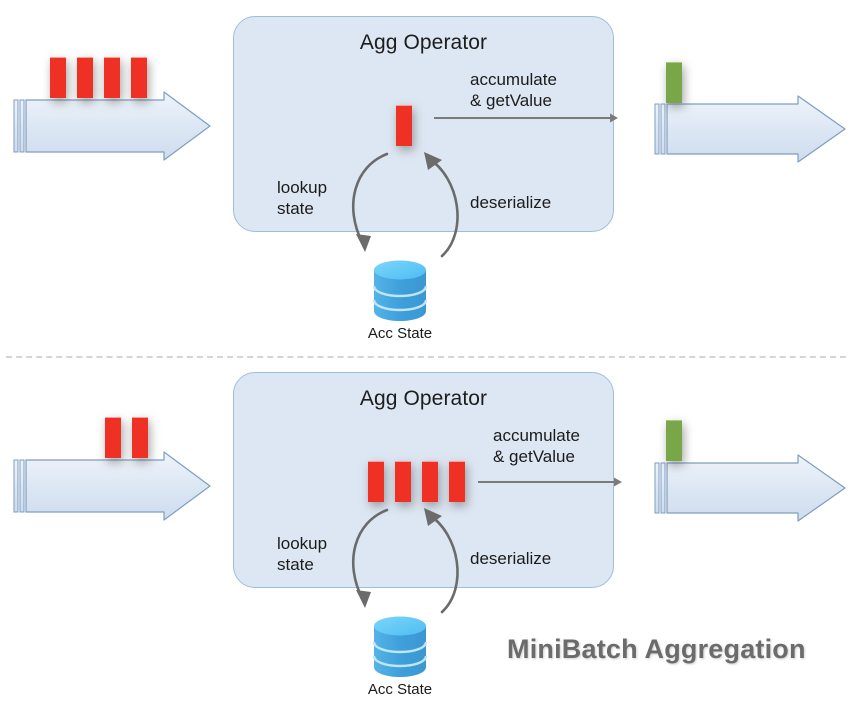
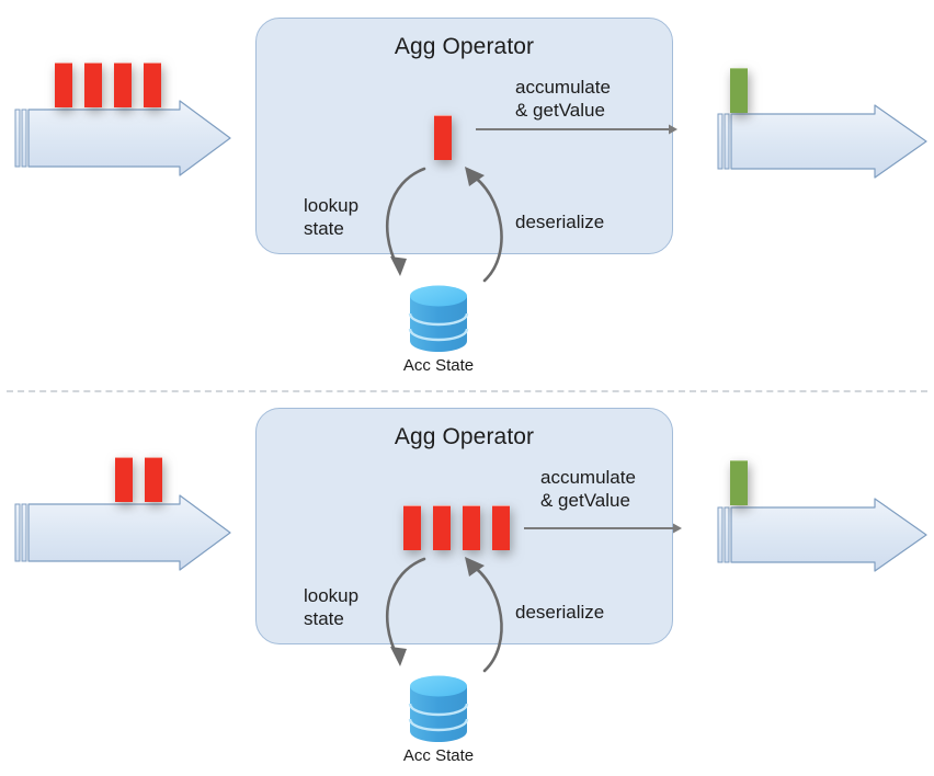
  Agg Operator
  accumulate
  & getValue
  lookup
  state
  deserialize
  Acc State
  Agg Operator
  accumulate
  & getValue
  lookup
  state
  deserialize
  Acc State
- MiniBatch Aggregation
